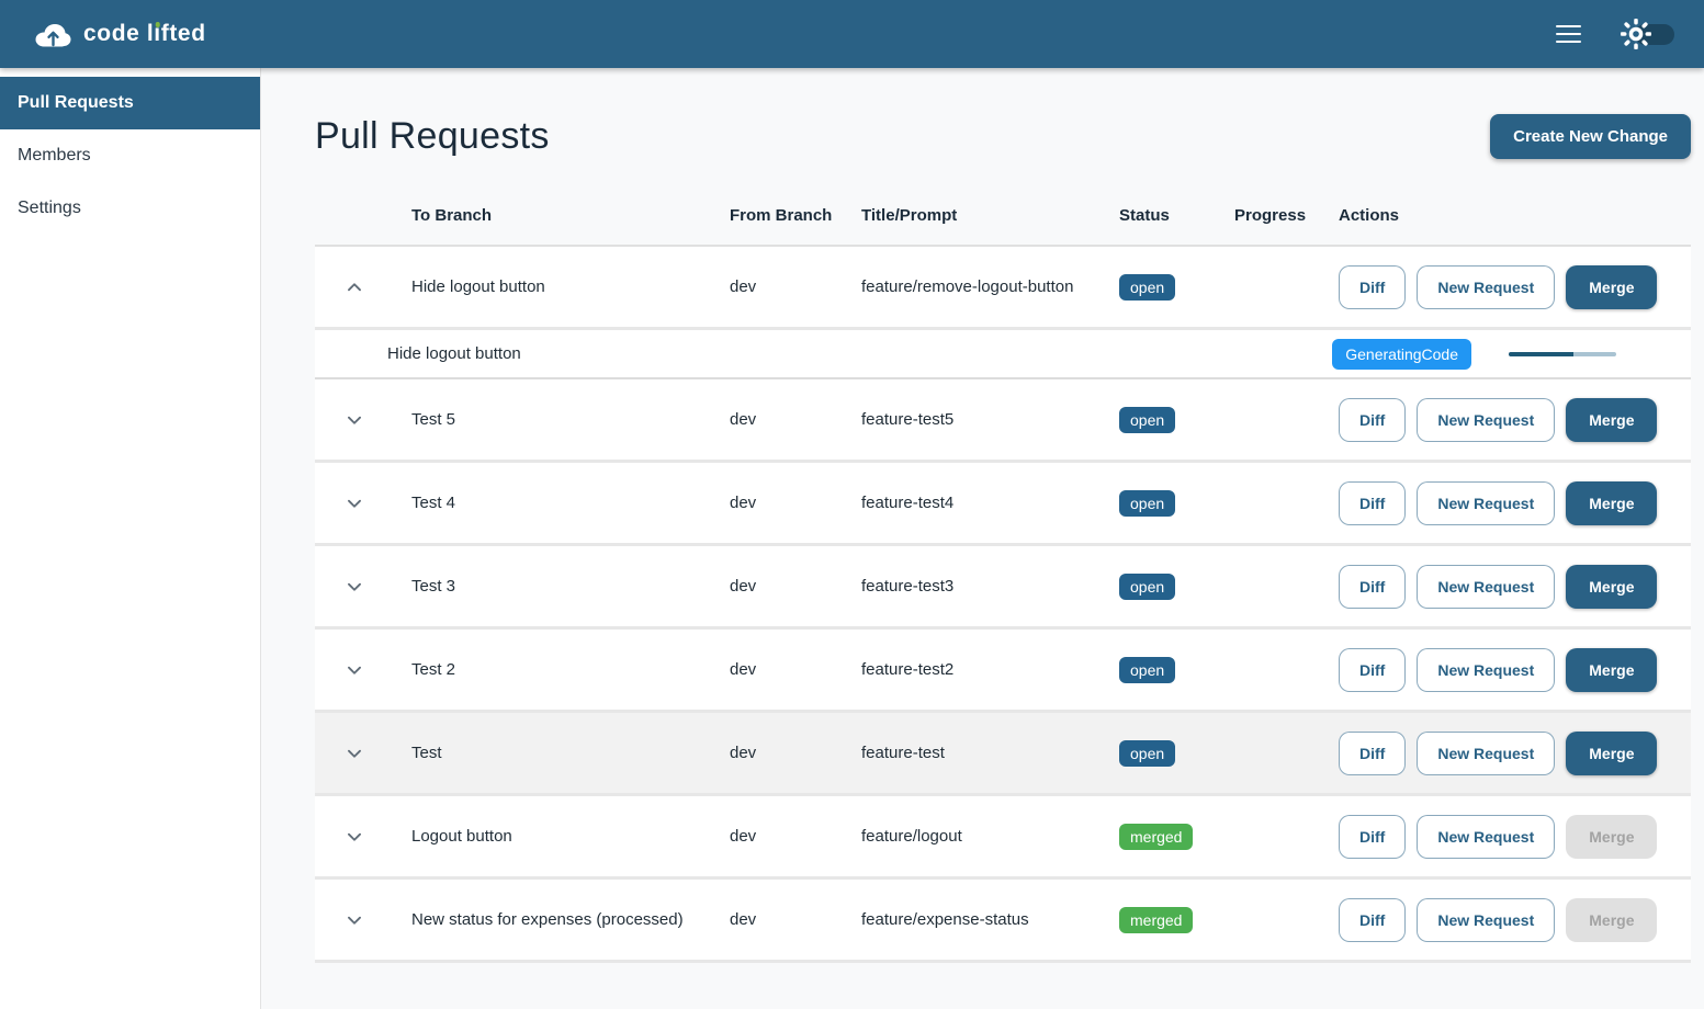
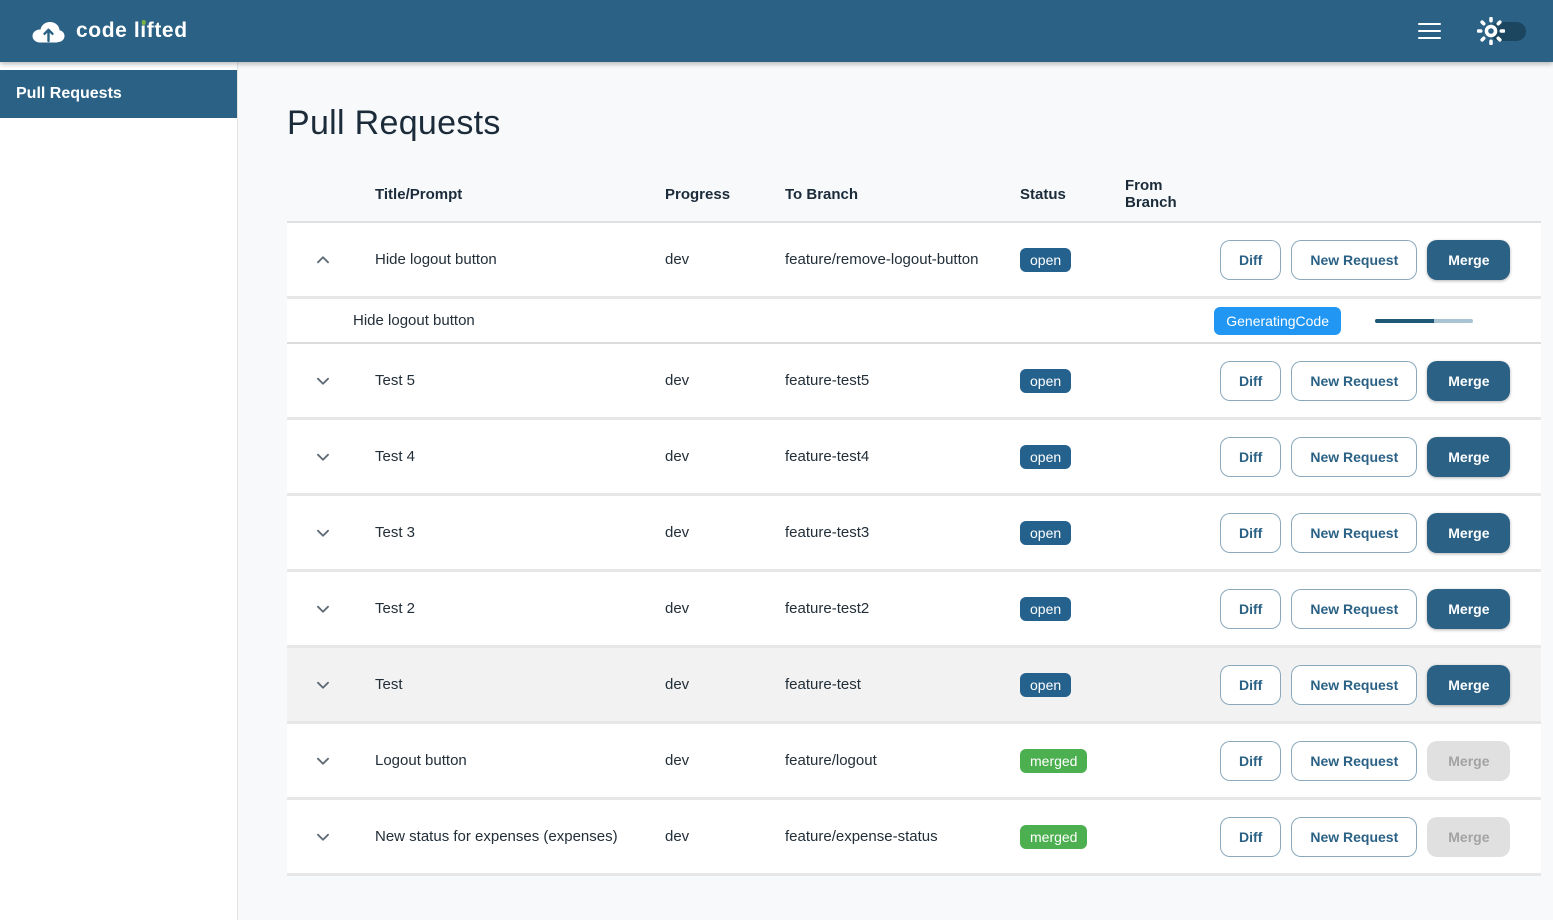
  code lıfted
  Pull Requests
- Members
- Settings
  Pull Requests
- Create New Change
- To Branch
+ Title/Prompt
- From Branch
+ Progress
- Title/Prompt
+ To Branch
  Status
- Progress
+ From Branch
- Actions
  Hide logout button
  dev
  feature/remove-logout-button
  open
  Diff
  New Request
  Merge
  Hide logout button
  GeneratingCode
  Test 5
  dev
  feature-test5
  open
  Diff
  New Request
  Merge
  Test 4
  dev
  feature-test4
  open
  Diff
  New Request
  Merge
  Test 3
  dev
  feature-test3
  open
  Diff
  New Request
  Merge
  Test 2
  dev
  feature-test2
  open
  Diff
  New Request
  Merge
  Test
  dev
  feature-test
  open
  Diff
  New Request
  Merge
  Logout button
  dev
  feature/logout
  merged
  Diff
  New Request
  Merge
- New status for expenses (processed)
+ New status for expenses (expenses)
  dev
  feature/expense-status
  merged
  Diff
  New Request
  Merge
